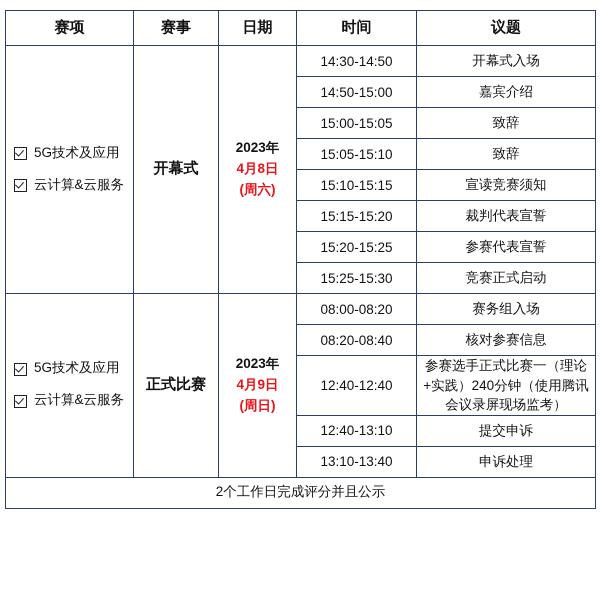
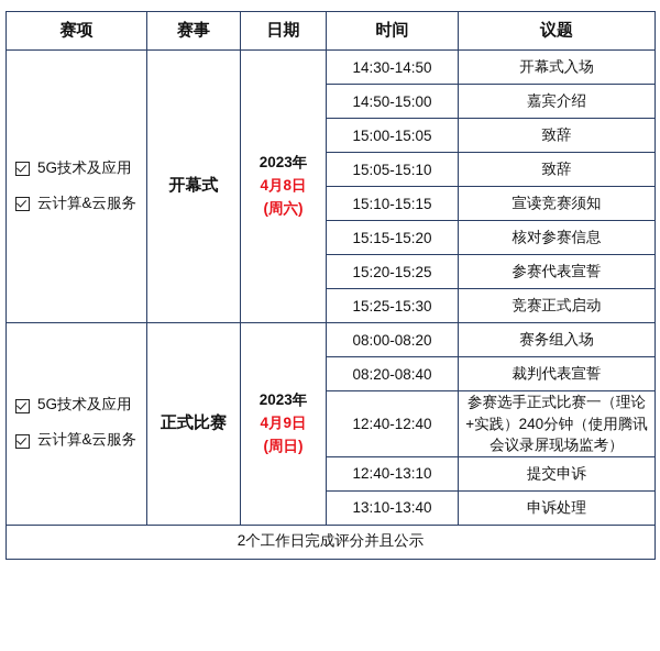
  赛项	赛事	日期	时间	议题
  5G技术及应用 云计算&云服务	开幕式	2023年 4月8日 (周六)	14:30-14:50	开幕式入场
  14:50-15:00	嘉宾介绍
  15:00-15:05	致辞
  15:05-15:10	致辞
  15:10-15:15	宣读竞赛须知
- 15:15-15:20	裁判代表宣誓
+ 15:15-15:20	核对参赛信息
  15:20-15:25	参赛代表宣誓
  15:25-15:30	竞赛正式启动
  5G技术及应用 云计算&云服务	正式比赛	2023年 4月9日 (周日)	08:00-08:20	赛务组入场
- 08:20-08:40	核对参赛信息
+ 08:20-08:40	裁判代表宣誓
  12:40-12:40	参赛选手正式比赛一（理论+实践）240分钟（使用腾讯会议录屏现场监考）
  12:40-13:10	提交申诉
  13:10-13:40	申诉处理
  2个工作日完成评分并且公示
